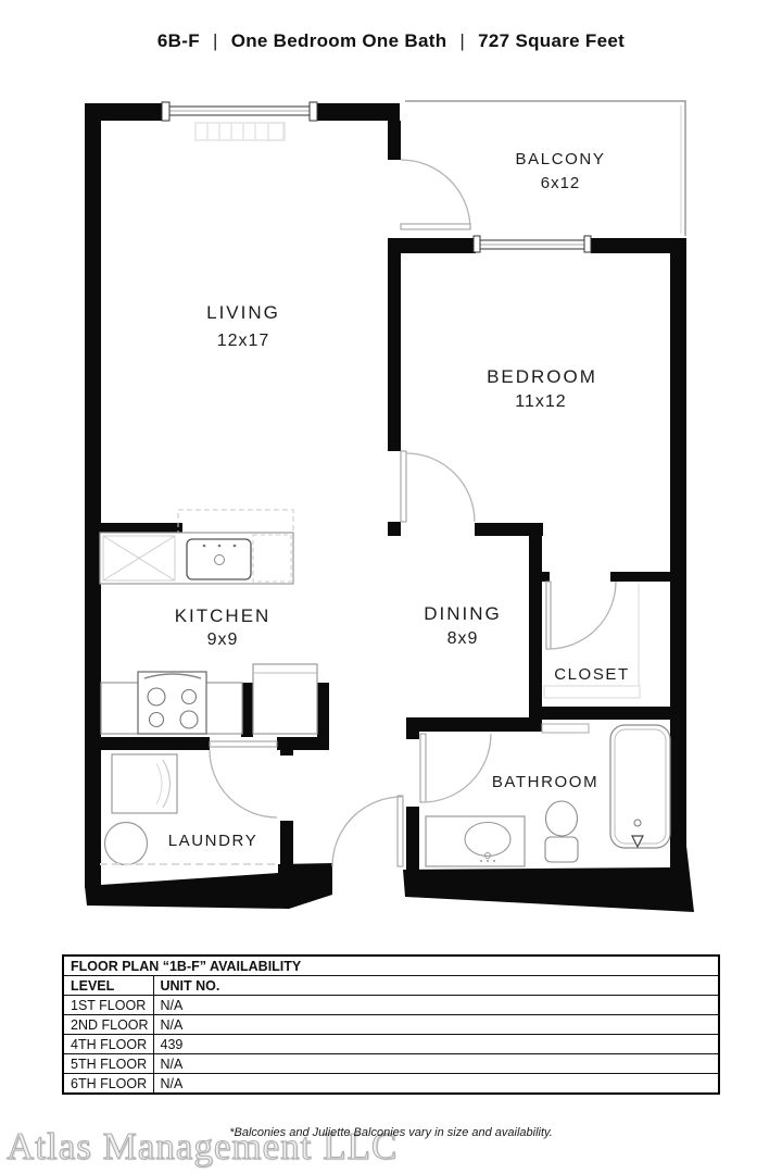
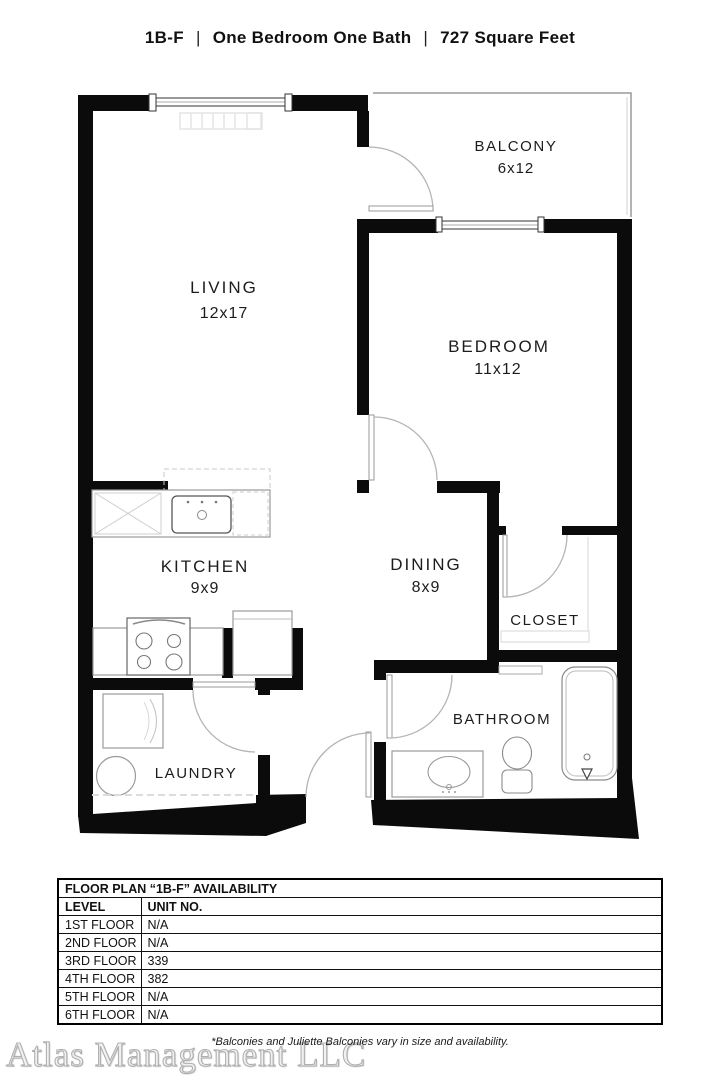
- 6B-F | One Bedroom One Bath | 727 Square Feet
+ 1B-F | One Bedroom One Bath | 727 Square Feet
  BALCONY
  6x12
  LIVING
  12x17
  BEDROOM
  11x12
  KITCHEN
  9x9
  DINING
  8x9
  CLOSET
  BATHROOM
  LAUNDRY
  FLOOR PLAN “1B-F” AVAILABILITY
  LEVEL	UNIT NO.
  1ST FLOOR	N/A
  2ND FLOOR	N/A
+ 3RD FLOOR	339
- 4TH FLOOR	439
+ 4TH FLOOR	382
  5TH FLOOR	N/A
  6TH FLOOR	N/A
  Atlas Management LLC
  *Balconies and Juliette Balconies vary in size and availability.
